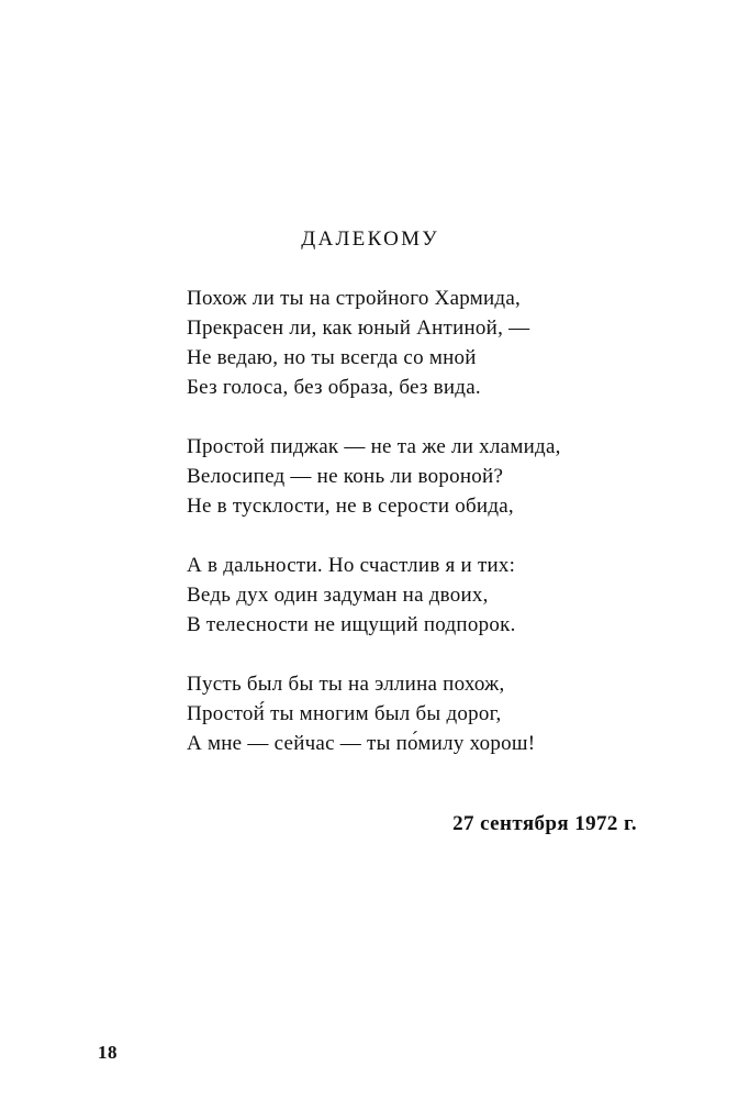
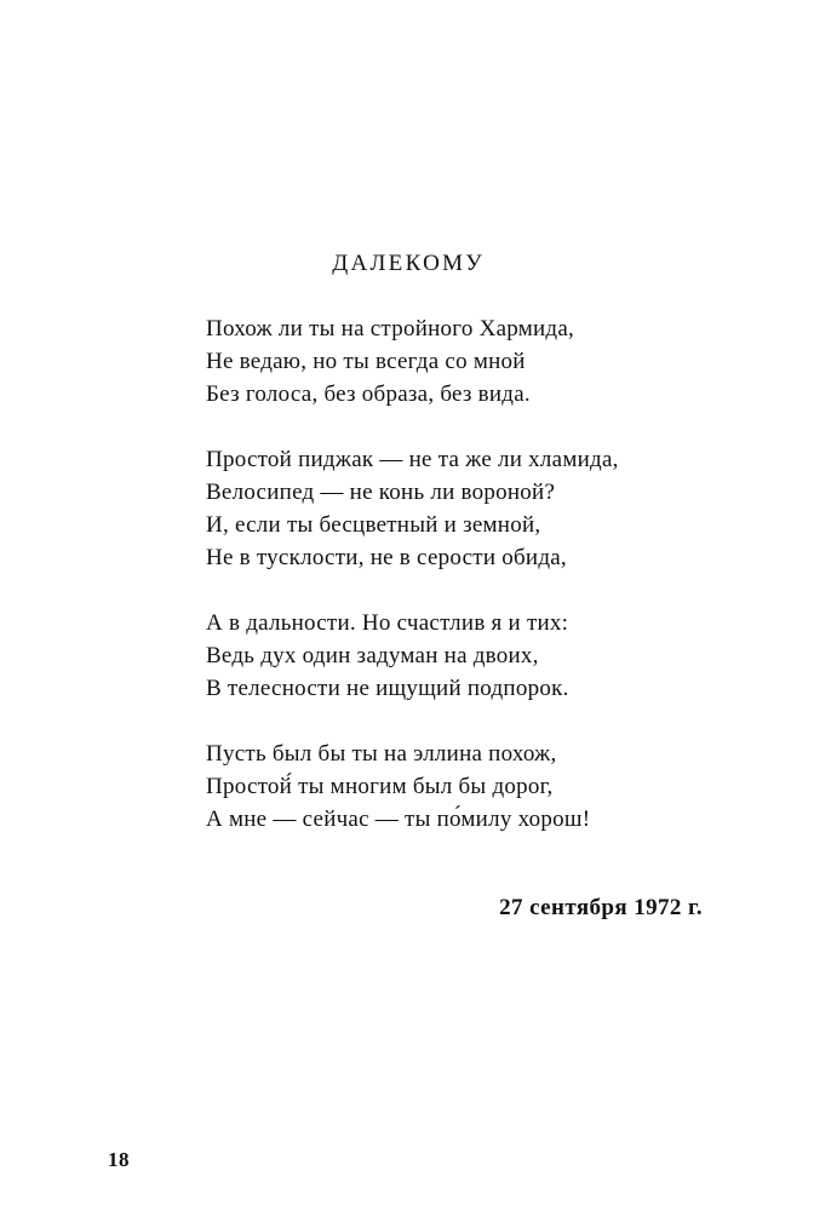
  ДАЛЕКОМУ
  Похож ли ты на стройного Хармида,
- Прекрасен ли, как юный Антиной, —
  Не ведаю, но ты всегда со мной
  Без голоса, без образа, без вида.
  Простой пиджак — не та же ли хламида,
  Велосипед — не конь ли вороной?
+ И, если ты бесцветный и земной,
  Не в тусклости, не в серости обида,
  А в дальности. Но счастлив я и тих:
  Ведь дух один задуман на двоих,
  В телесности не ищущий подпорок.
  Пусть был бы ты на эллина похож,
  Простой́ ты многим был бы дорог,
  А мне — сейчас — ты по́милу хорош!
  27 сентября 1972 г.
  18
